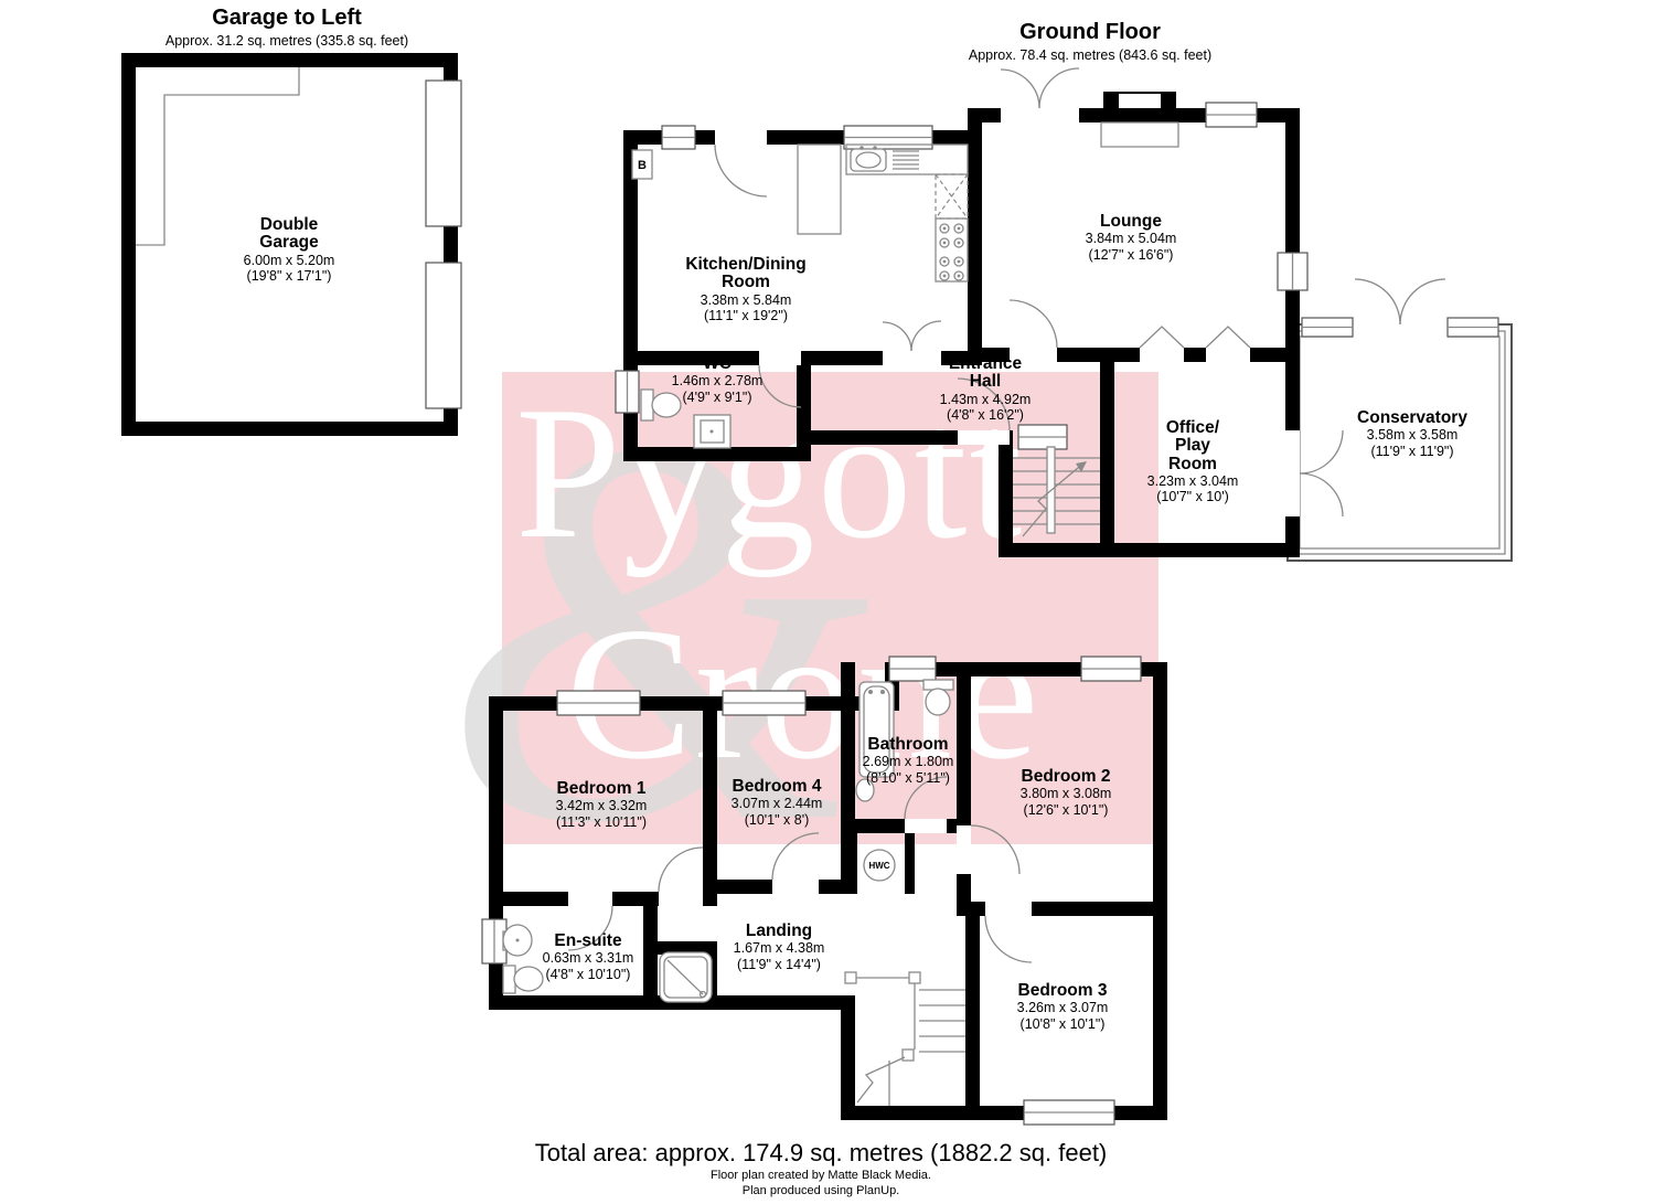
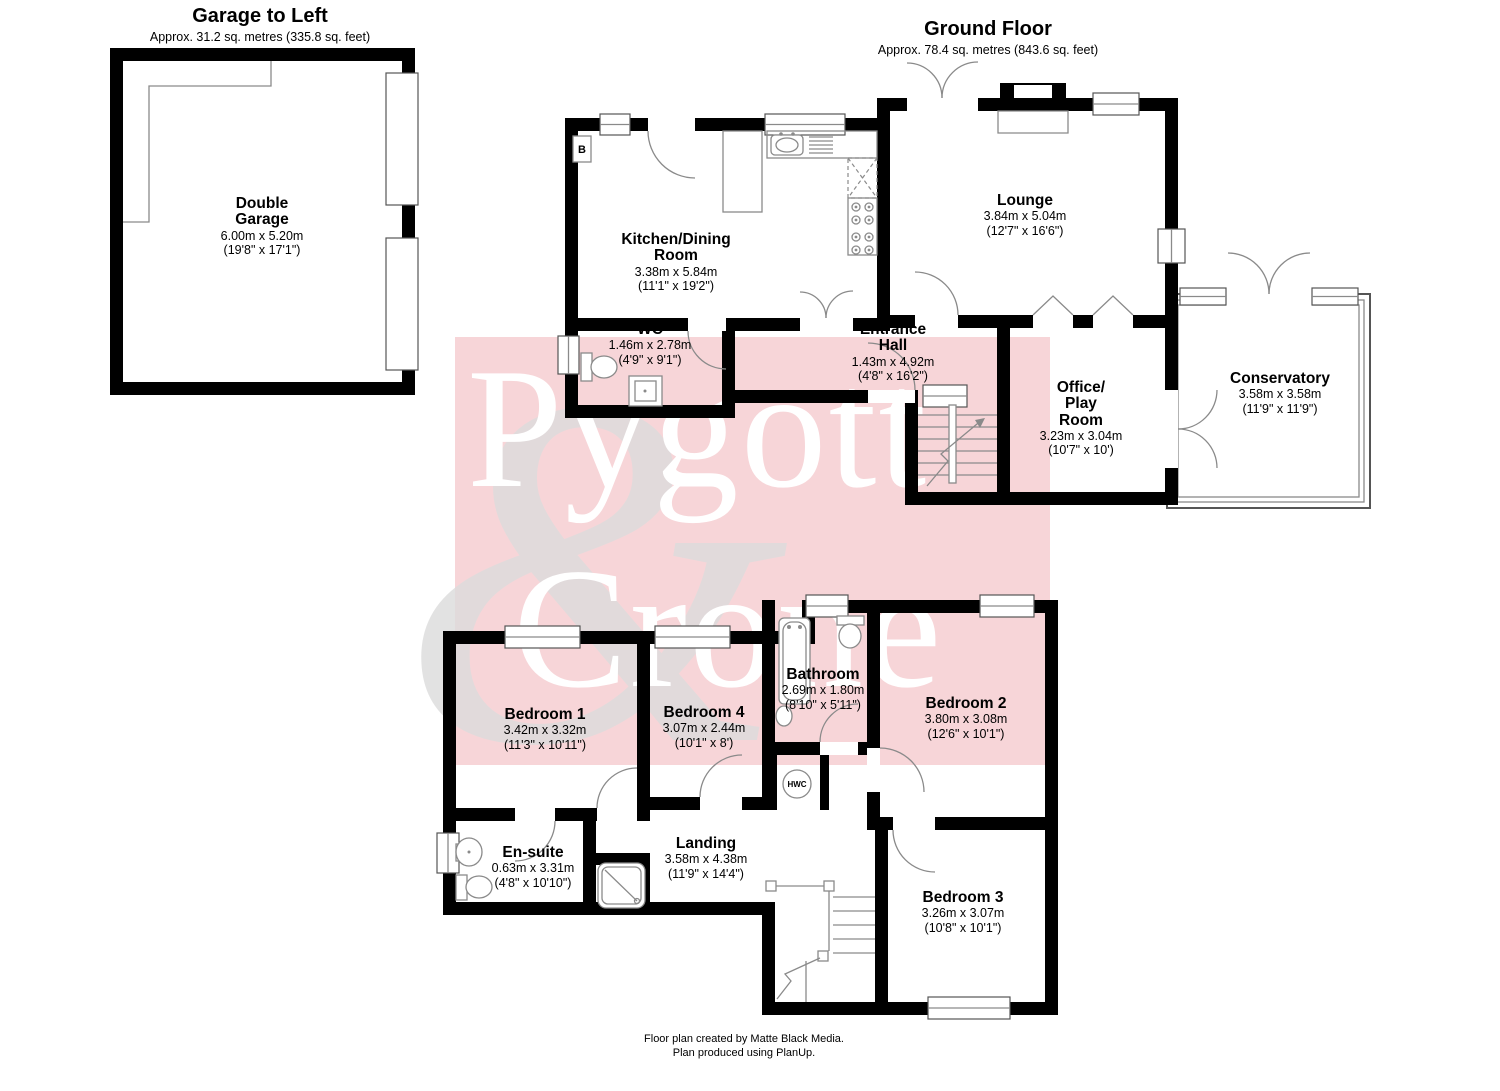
  &
  Pygott
  B
  HWC
  Garage to Left
  Approx. 31.2 sq. metres (335.8 sq. feet)
  Ground Floor
  Approx. 78.4 sq. metres (843.6 sq. feet)
  Double
  Garage
  6.00m x 5.20m
  (19'8" x 17'1")
  Kitchen/Dining
  Room
  3.38m x 5.84m
  (11'1" x 19'2")
  WC
  1.46m x 2.78m
  (4'9" x 9'1")
  Entrance
  Hall
  1.43m x 4.92m
  (4'8" x 16'2")
  Lounge
  3.84m x 5.04m
  (12'7" x 16'6")
  Office/
  Play
  Room
  3.23m x 3.04m
  (10'7" x 10')
  Conservatory
  3.58m x 3.58m
  (11'9" x 11'9")
  Bedroom 1
  3.42m x 3.32m
  (11'3" x 10'11")
  Bedroom 4
  3.07m x 2.44m
  (10'1" x 8')
  Bathroom
  2.69m x 1.80m
  (8'10" x 5'11")
  Bedroom 2
  3.80m x 3.08m
  (12'6" x 10'1")
  En-suite
  0.63m x 3.31m
  (4'8" x 10'10")
  Landing
- 1.67m x 4.38m
+ 3.58m x 4.38m
  (11'9" x 14'4")
  Bedroom 3
  3.26m x 3.07m
  (10'8" x 10'1")
- Total area: approx. 174.9 sq. metres (1882.2 sq. feet)
  Floor plan created by Matte Black Media.
  Plan produced using PlanUp.
